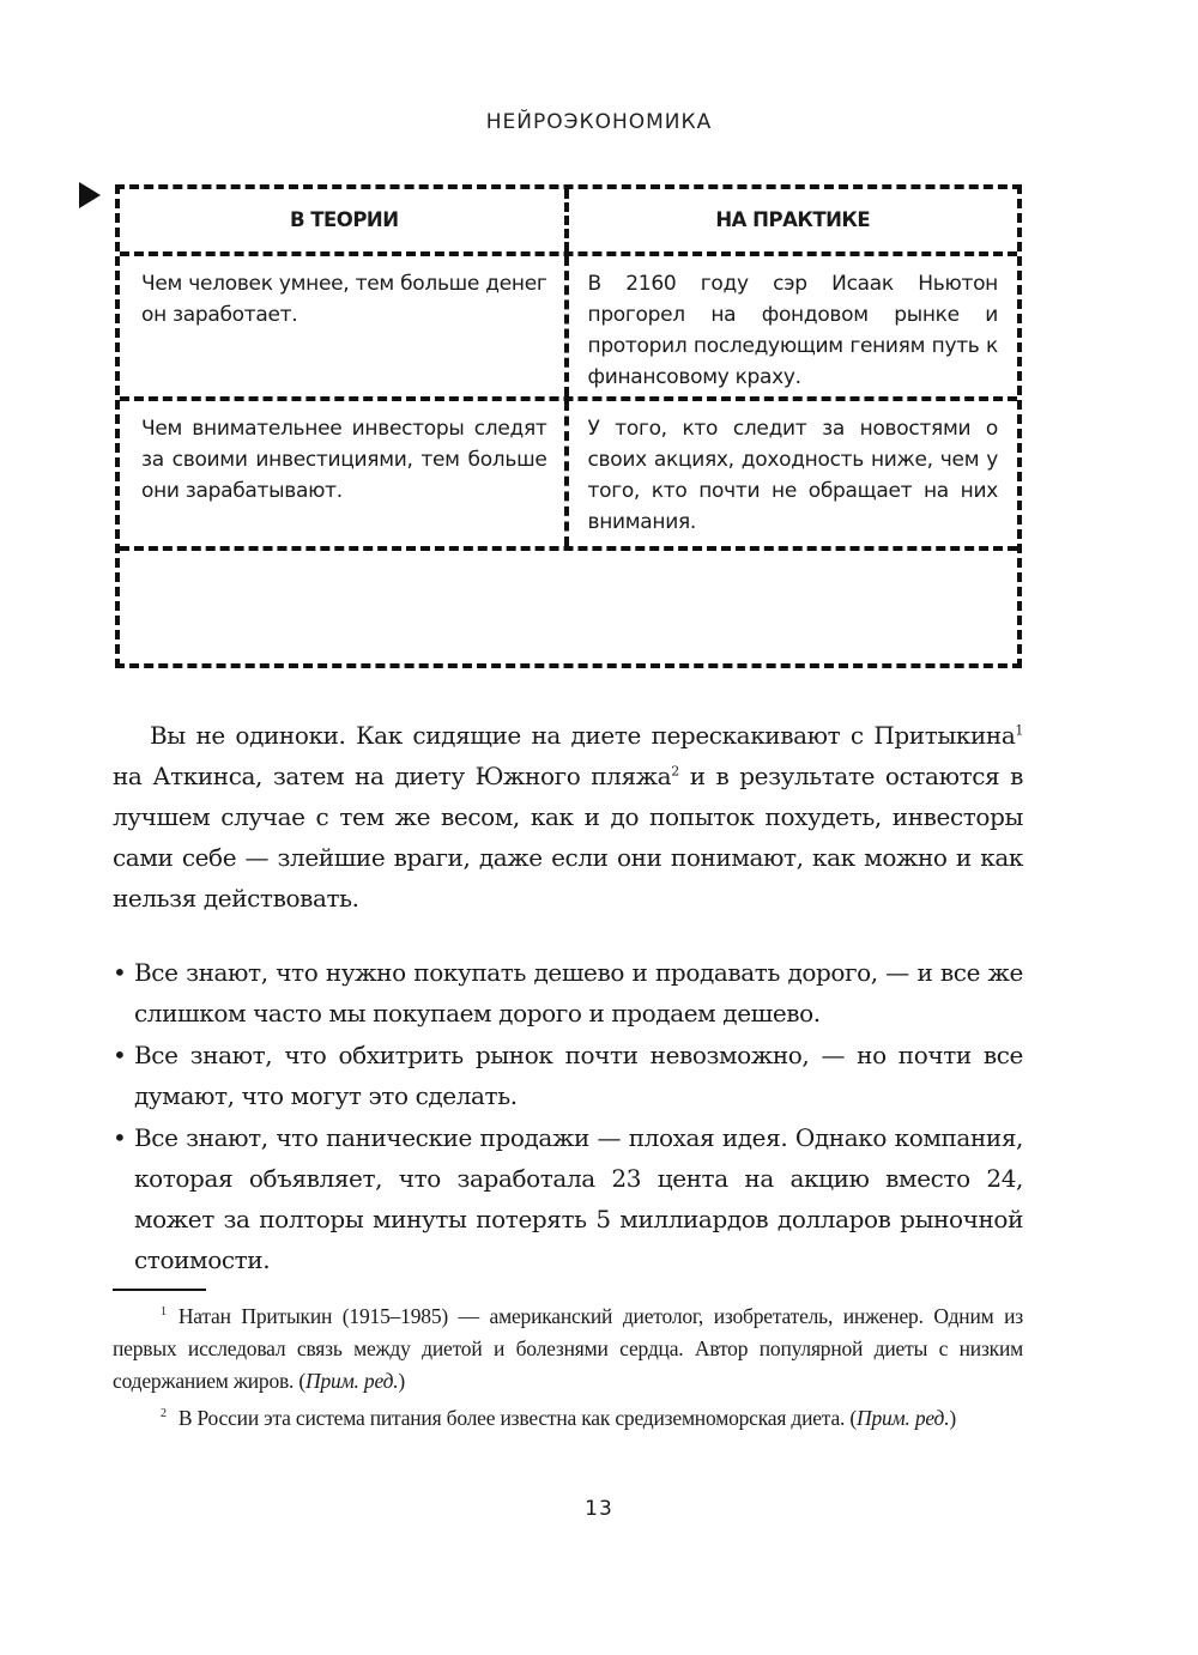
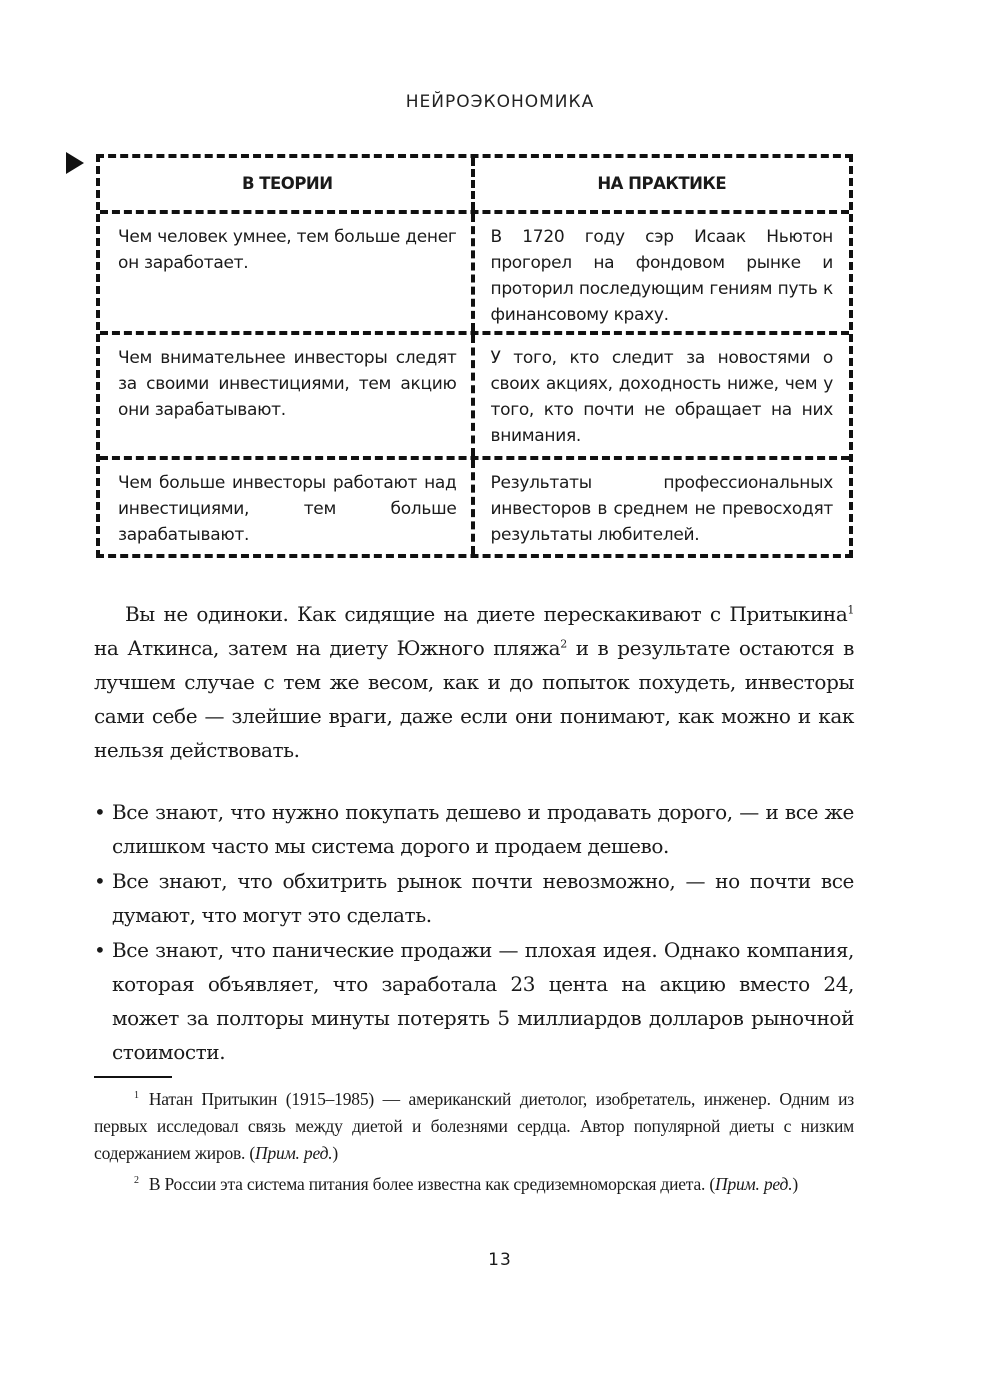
  НЕЙРОЭКОНОМИКА
  В ТЕОРИИ
  НА ПРАКТИКЕ
  Чем человек умнее, тем больше денег он заработает.
- В 2160 году сэр Исаак Ньютон прогорел на фондовом рынке и проторил последующим гениям путь к финансовому краху.
+ В 1720 году сэр Исаак Ньютон прогорел на фондовом рынке и проторил последующим гениям путь к финансовому краху.
- Чем внимательнее инвесторы следят за своими инвестициями, тем больше они зарабатывают.
+ Чем внимательнее инвесторы следят за своими инвестициями, тем акцию они зарабатывают.
  У того, кто следит за новостями о своих акциях, доходность ниже, чем у того, кто почти не обращает на них внимания.
+ Чем больше инвесторы работают над инвестициями, тем больше зарабатывают.
+ Результаты профессиональных инвесторов в среднем не превосходят результаты любителей.
  Вы не одиноки. Как сидящие на диете перескакивают с Притыкина1 на Аткинса, затем на диету Южного пляжа2 и в результате остаются в лучшем случае с тем же весом, как и до попыток похудеть, инвесторы сами себе — злейшие враги, даже если они понимают, как можно и как нельзя действовать.
  •
- Все знают, что нужно покупать дешево и продавать дорого, — и все же слишком часто мы покупаем дорого и продаем дешево.
+ Все знают, что нужно покупать дешево и продавать дорого, — и все же слишком часто мы система дорого и продаем дешево.
  •
  Все знают, что обхитрить рынок почти невозможно, — но почти все думают, что могут это сделать.
  •
  Все знают, что панические продажи — плохая идея. Однако компания, которая объявляет, что заработала 23 цента на акцию вместо 24, может за полторы минуты потерять 5 миллиардов долларов рыночной стоимости.
  1 Натан Притыкин (1915–1985) — американский диетолог, изобретатель, инженер. Одним из первых исследовал связь между диетой и болезнями сердца. Автор популярной диеты с низким содержанием жиров. (Прим. ред.)
  2 В России эта система питания более известна как средиземноморская диета. (Прим. ред.)
  13
